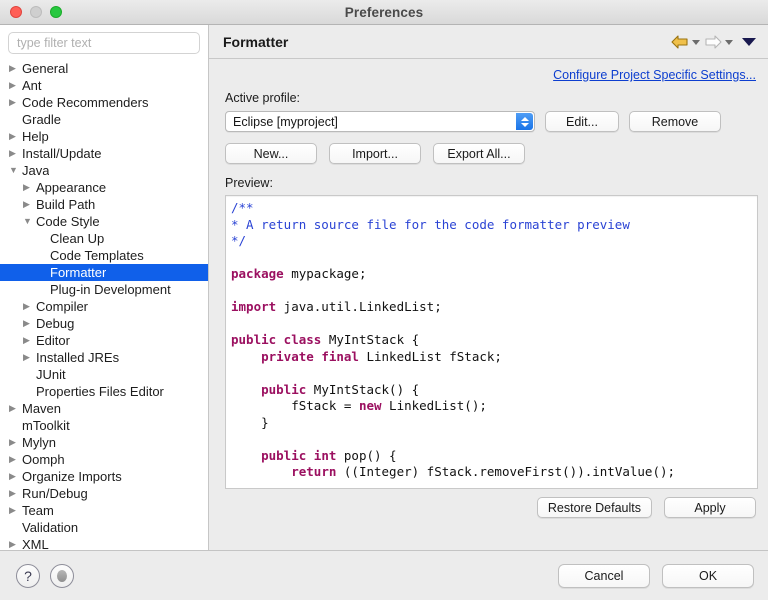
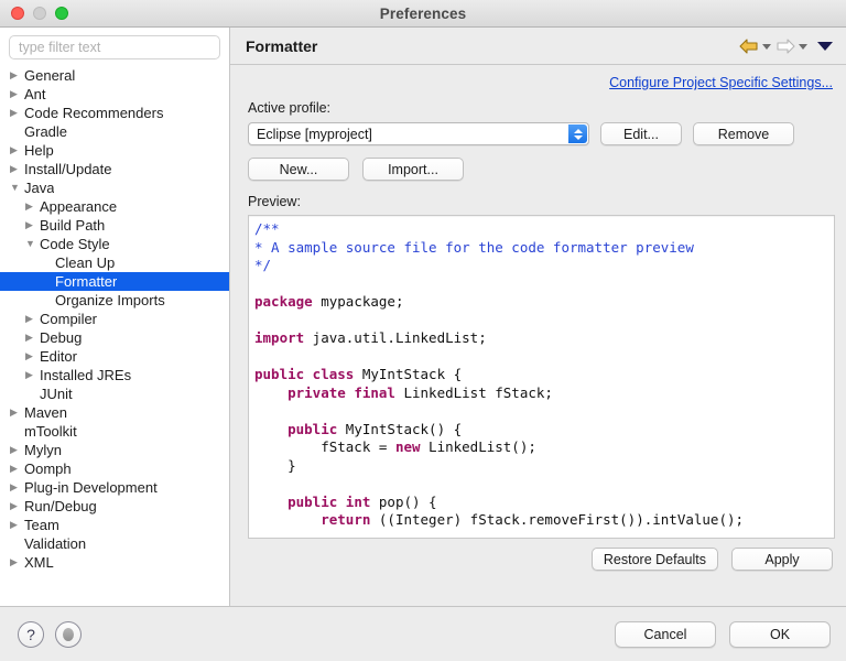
  Preferences
  type filter text
  ▶
  General
  ▶
  Ant
  ▶
  Code Recommenders
  Gradle
  ▶
  Help
  ▶
  Install/Update
  ▼
  Java
  ▶
  Appearance
  ▶
  Build Path
  ▼
  Code Style
  Clean Up
- Code Templates
  Formatter
- Plug-in Development
+ Organize Imports
  ▶
  Compiler
  ▶
  Debug
  ▶
  Editor
  ▶
  Installed JREs
  JUnit
- Properties Files Editor
  ▶
  Maven
  mToolkit
  ▶
  Mylyn
  ▶
  Oomph
  ▶
- Organize Imports
+ Plug-in Development
  ▶
  Run/Debug
  ▶
  Team
  Validation
  ▶
  XML
  Formatter
  Configure Project Specific Settings...
  Active profile:
  Eclipse [myproject]
  Edit...
  Remove
  New...
  Import...
- Export All...
  Preview:
- /** * A return source file for the code formatter preview */ package mypackage; import java.util.LinkedList; public class MyIntStack { private final LinkedList fStack; public MyIntStack() { fStack = new LinkedList(); } public int pop() { return ((Integer) fStack.removeFirst()).intValue();
+ /** * A sample source file for the code formatter preview */ package mypackage; import java.util.LinkedList; public class MyIntStack { private final LinkedList fStack; public MyIntStack() { fStack = new LinkedList(); } public int pop() { return ((Integer) fStack.removeFirst()).intValue();
  Restore Defaults
  Apply
  ?
  Cancel
  OK
